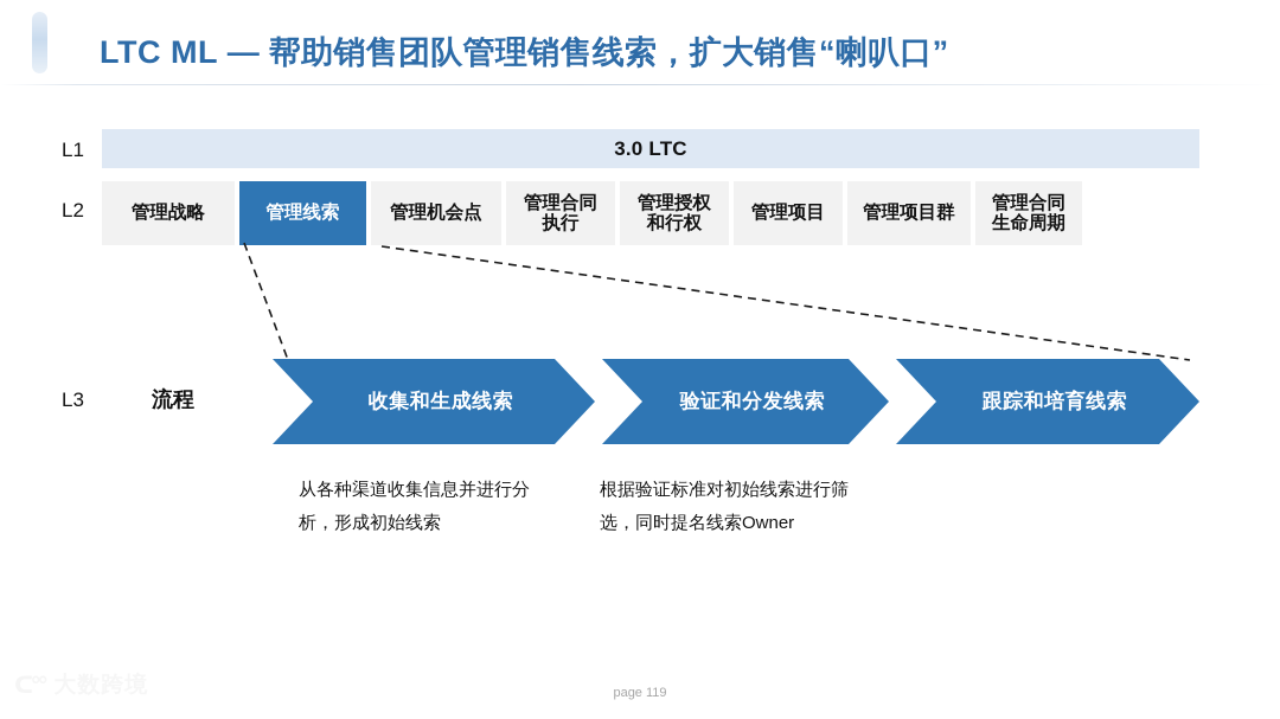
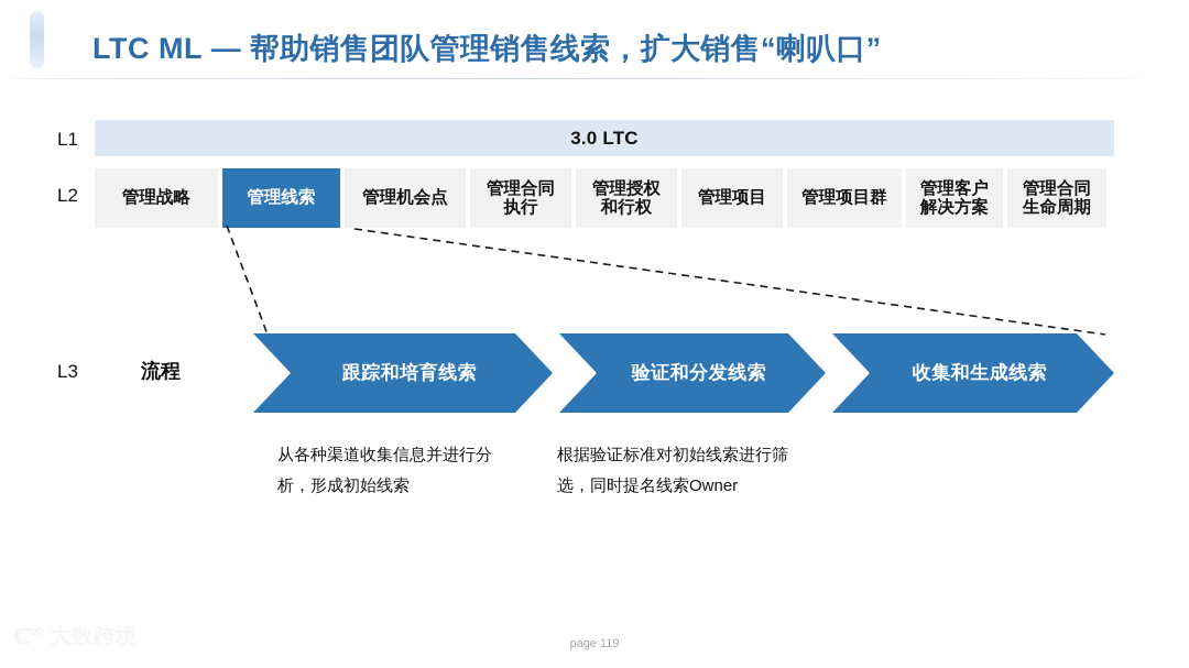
  LTC ML — 帮助销售团队管理销售线索，扩大销售“喇叭口”
  L1
  L2
  L3
  流程
  3.0 LTC
  管理战略
  管理线索
  管理机会点
  管理合同
  执行
  管理授权
  和行权
  管理项目
  管理项目群
+ 管理客户
+ 解决方案
  管理合同
  生命周期
- 收集和生成线索
+ 跟踪和培育线索
  验证和分发线索
- 跟踪和培育线索
+ 收集和生成线索
  从各种渠道收集信息并进行分析，形成初始线索
  根据验证标准对初始线索进行筛选，同时提名线索Owner
  page 119
